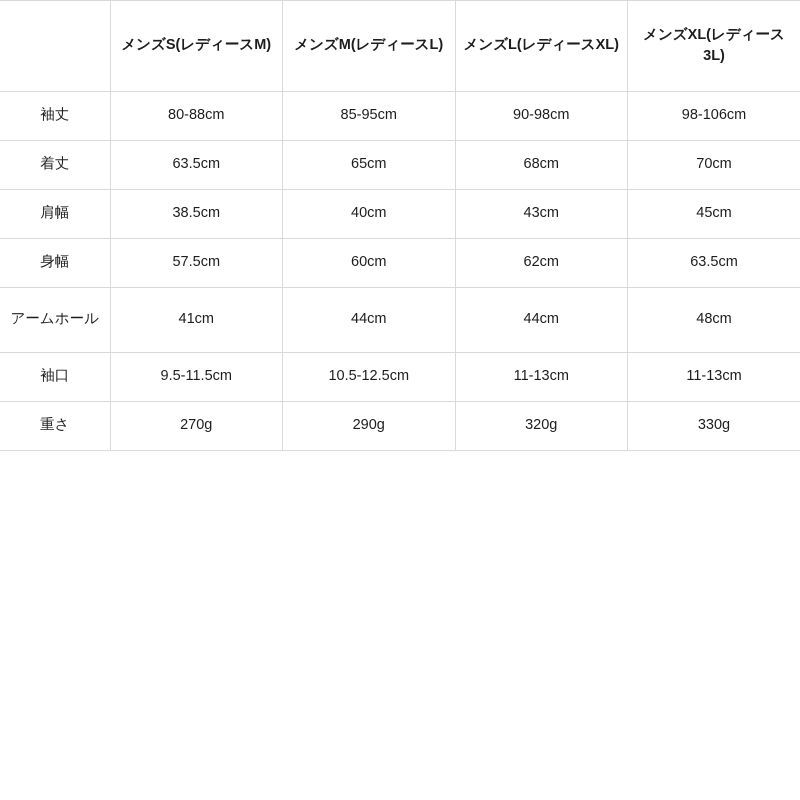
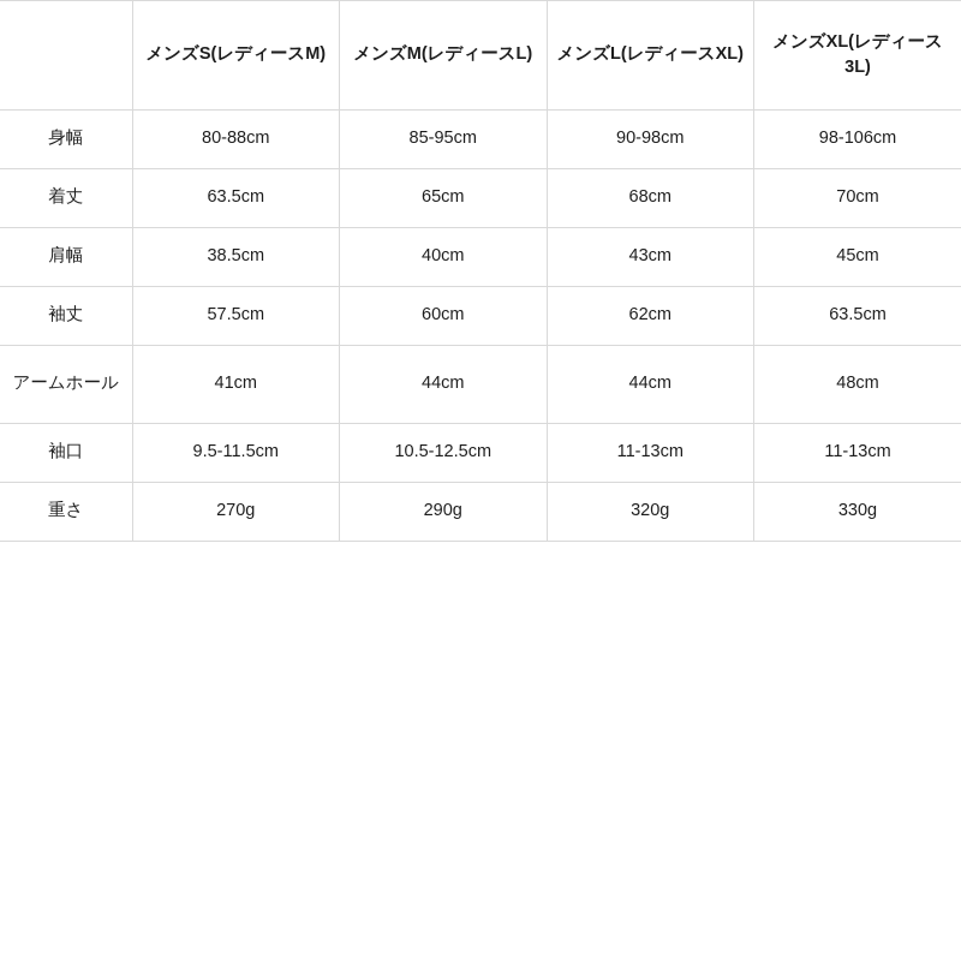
  	メンズS(レディースM)	メンズM(レディースL)	メンズL(レディースXL)	メンズXL(レディース3L)
- 袖丈	80-88cm	85-95cm	90-98cm	98-106cm
+ 身幅	80-88cm	85-95cm	90-98cm	98-106cm
  着丈	63.5cm	65cm	68cm	70cm
  肩幅	38.5cm	40cm	43cm	45cm
- 身幅	57.5cm	60cm	62cm	63.5cm
+ 袖丈	57.5cm	60cm	62cm	63.5cm
  アームホール	41cm	44cm	44cm	48cm
  袖口	9.5-11.5cm	10.5-12.5cm	11-13cm	11-13cm
  重さ	270g	290g	320g	330g
